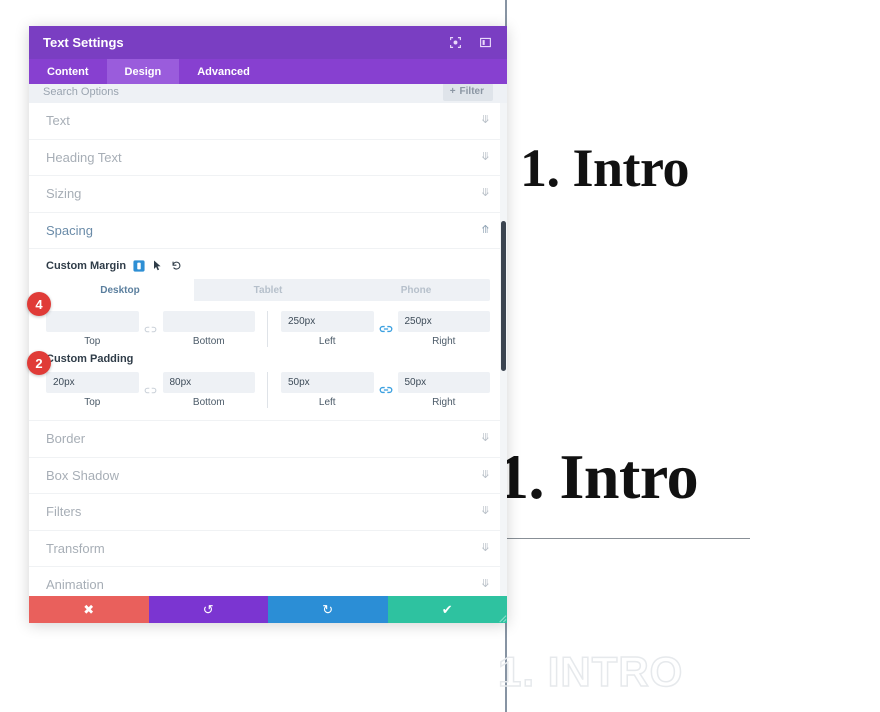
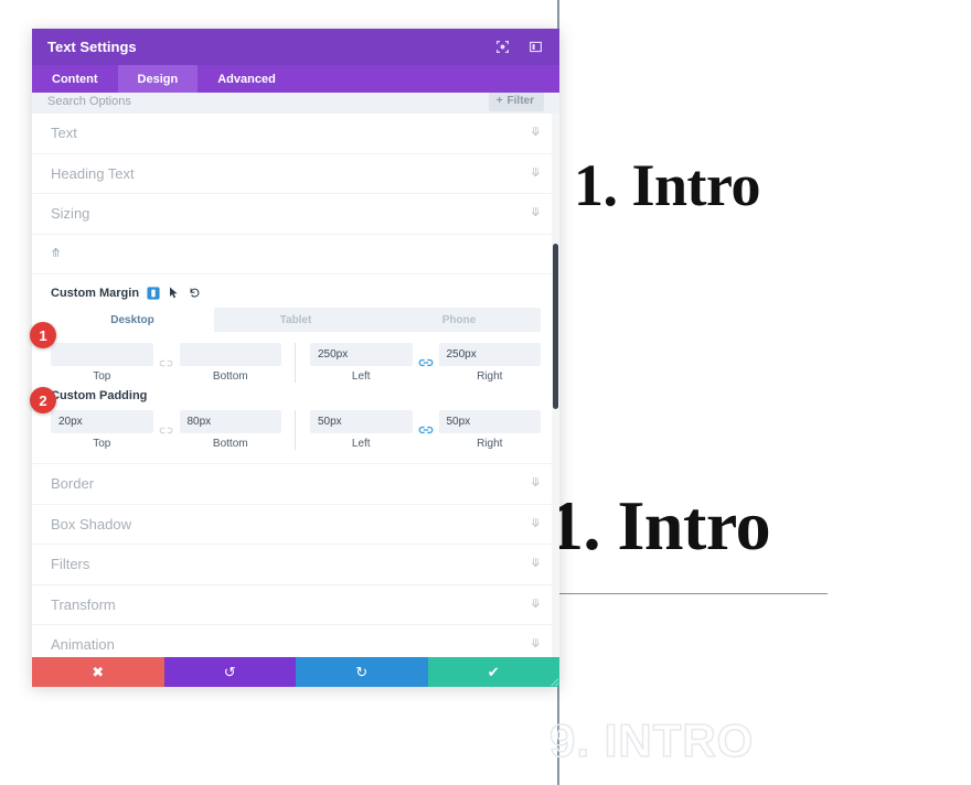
  1. Intro
  1. Intro
- 1. INTRO
+ 9. INTRO
  Text Settings
  Content
  Design
  Advanced
  Search Options
  +
  Filter
  Text
  ⤋
  Heading Text
  ⤋
  Sizing
  ⤋
- Spacing
  ⤊
  Custom Margin
  Desktop
  Tablet
  Phone
  Top
  Bottom
  250px
  Left
  250px
  Right
  ustom Padding
  20px
  Top
  80px
  Bottom
  50px
  Left
  50px
  Right
  Border
  ⤋
  Box Shadow
  ⤋
  Filters
  ⤋
  Transform
  ⤋
  Animation
  ⤋
  ✖
  ↺
  ↻
  ✔
- 4
+ 1
  2
